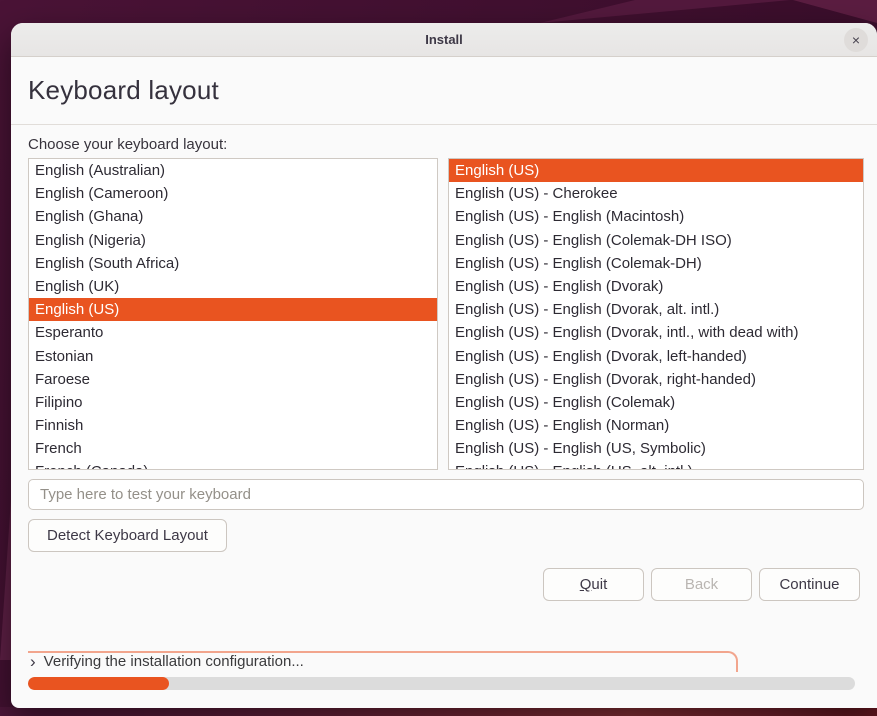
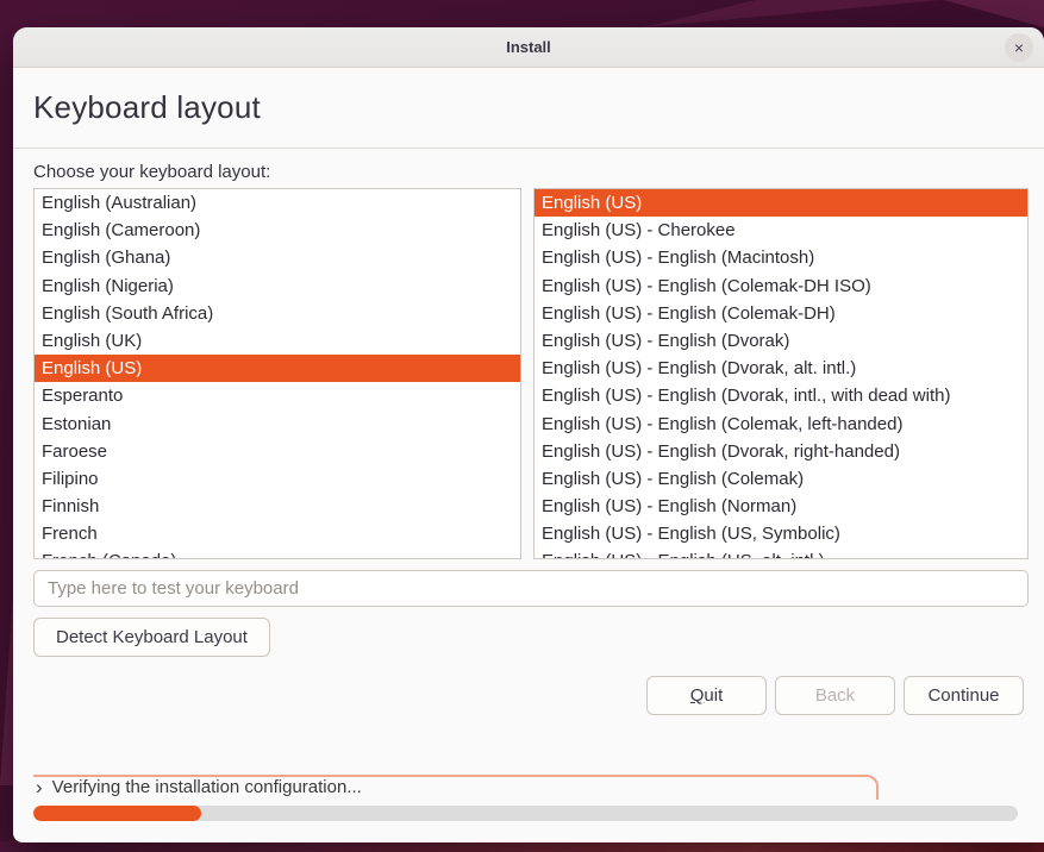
  Install
  ×
  Keyboard layout
  Choose your keyboard layout:
  English (Australian)
  English (Cameroon)
  English (Ghana)
  English (Nigeria)
  English (South Africa)
  English (UK)
  English (US)
  Esperanto
  Estonian
  Faroese
  Filipino
  Finnish
  French
  English (US)
  English (US) - Cherokee
  English (US) - English (Macintosh)
  English (US) - English (Colemak-DH ISO)
  English (US) - English (Colemak-DH)
  English (US) - English (Dvorak)
  English (US) - English (Dvorak, alt. intl.)
  English (US) - English (Dvorak, intl., with dead with)
- English (US) - English (Dvorak, left-handed)
+ English (US) - English (Colemak, left-handed)
  English (US) - English (Dvorak, right-handed)
  English (US) - English (Colemak)
  English (US) - English (Norman)
  English (US) - English (US, Symbolic)
  Type here to test your keyboard
  Detect Keyboard Layout
  Quit
  Back
  Continue
  ›
  Verifying the installation configuration...
